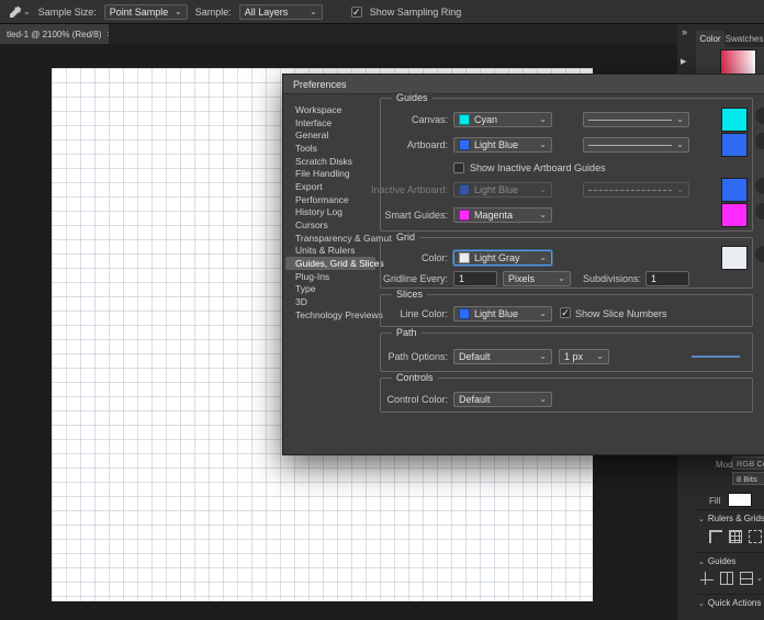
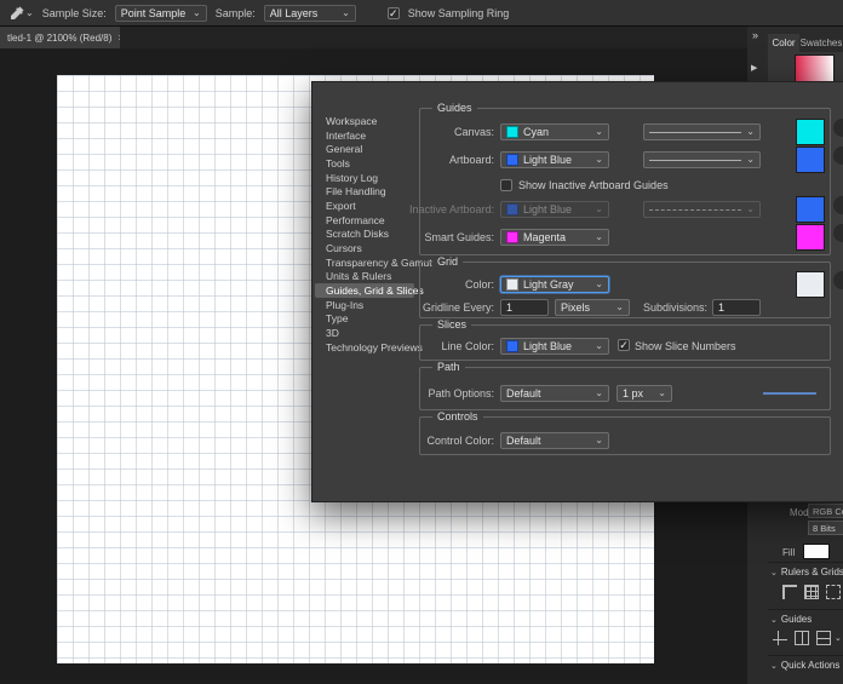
  ⌄
  Sample Size:
  Point Sample
  ⌄
  Sample:
  All Layers
  ⌄
  ✓
  Show Sampling Ring
  tled-1 @ 2100% (Red/8)
  »
  Color
  Swatches
  Mod
  8 Bits
  Fill
  Rulers & Grids
  Guides
  Quick Actions
- Preferences
  Workspace
  Interface
  General
  Tools
- Scratch Disks
+ History Log
  File Handling
  Export
  Performance
- History Log
+ Scratch Disks
  Cursors
  Transparency & Gamut
  Units & Rulers
  Guides, Grid & Slices
  Plug-Ins
  Type
  3D
  Technology Previews
  Guides
  Canvas:
  Cyan
  ⌄
  ⌄
  Artboard:
  Light Blue
  ⌄
  ⌄
  Show Inactive Artboard Guides
  Inactive Artboard:
  Light Blue
  ⌄
  ⌄
  Smart Guides:
  Magenta
  ⌄
  Grid
  Color:
  Light Gray
  ⌄
  Gridline Every:
  1
  Pixels
  ⌄
  Subdivisions:
  1
  Slices
  Line Color:
  Light Blue
  ⌄
  ✓
  Show Slice Numbers
  Path
  Path Options:
  Default
  ⌄
  1 px
  ⌄
  Controls
  Control Color:
  Default
  ⌄
